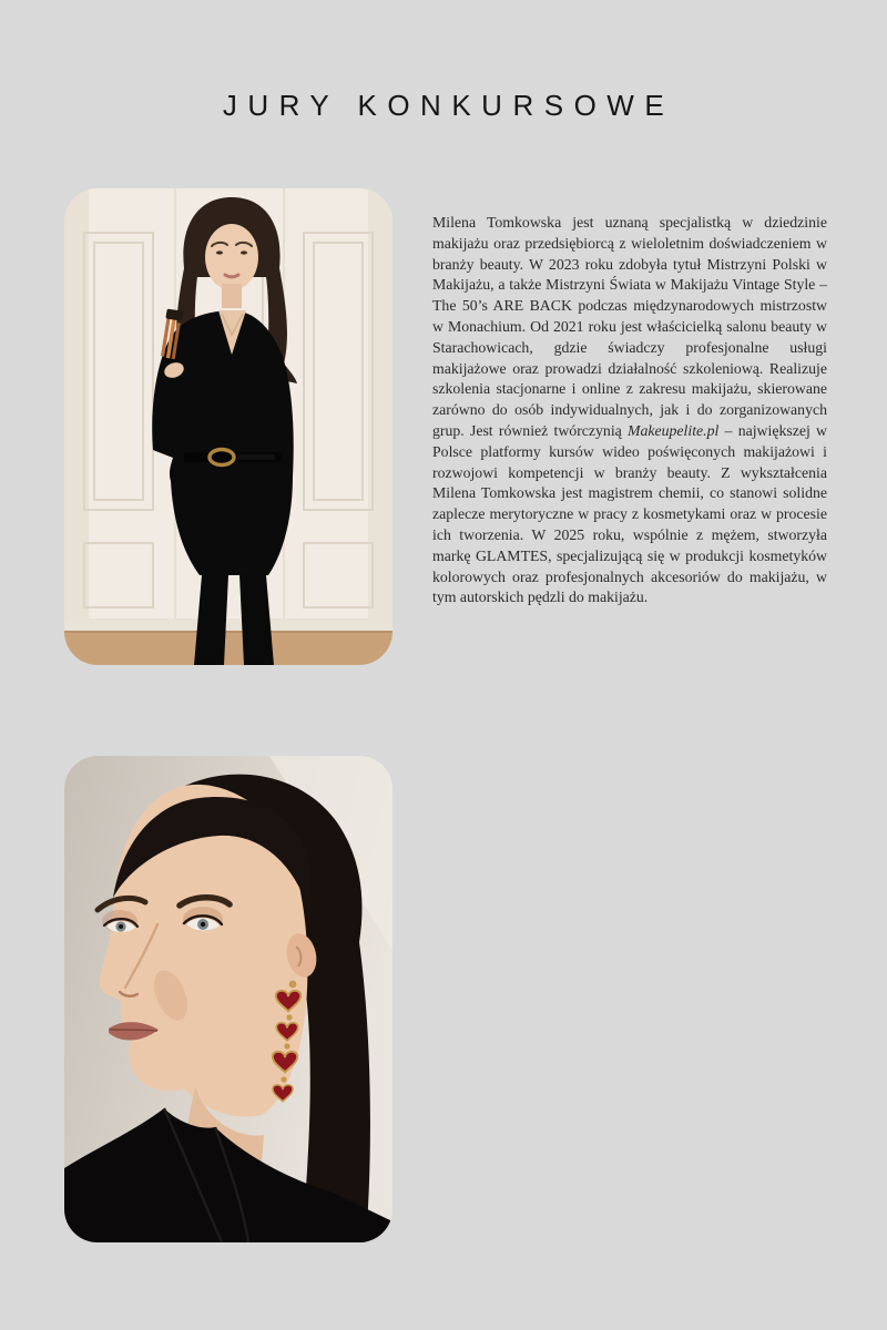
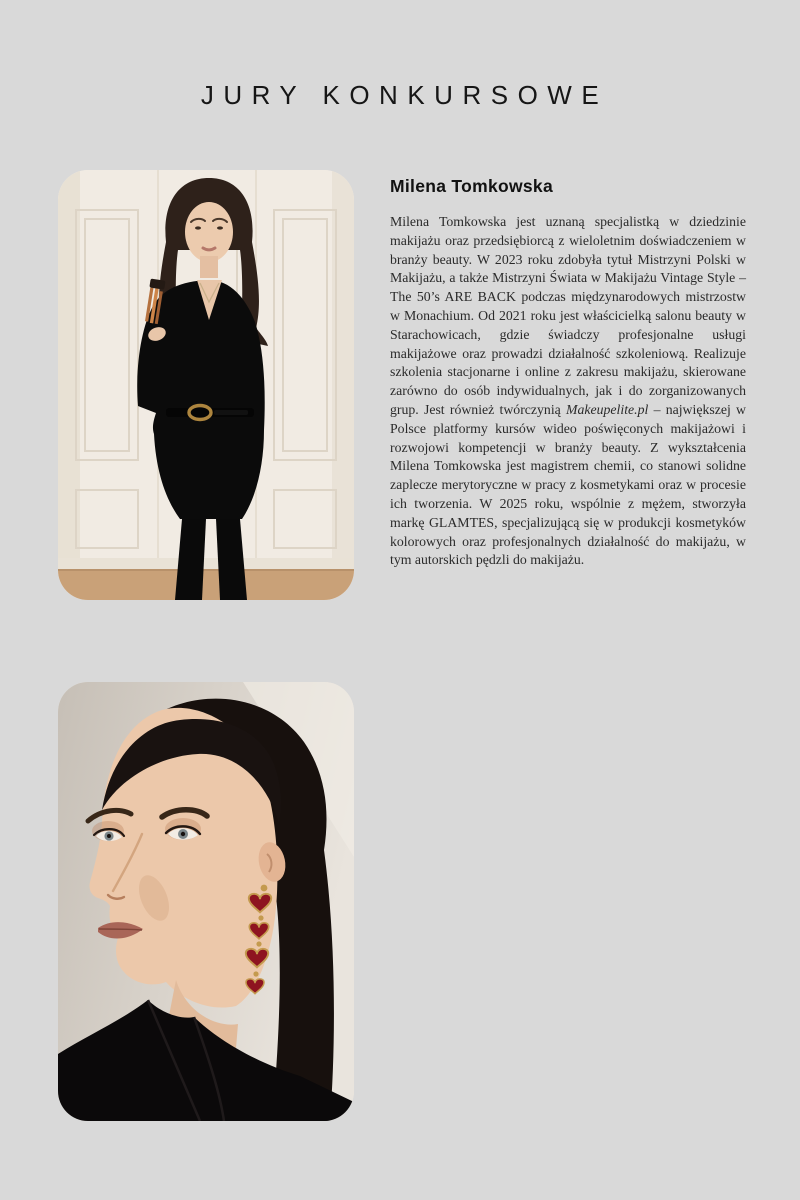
  JURY KONKURSOWE
+ Milena Tomkowska
- Milena Tomkowska jest uznaną specjalistką w dziedzinie makijażu oraz przedsiębiorcą z wieloletnim doświadczeniem w branży beauty. W 2023 roku zdobyła tytuł Mistrzyni Polski w Makijażu, a także Mistrzyni Świata w Makijażu Vintage Style – The 50’s ARE BACK podczas międzynarodowych mistrzostw w Monachium. Od 2021 roku jest właścicielką salonu beauty w Starachowicach, gdzie świadczy profesjonalne usługi makijażowe oraz prowadzi działalność szkoleniową. Realizuje szkolenia stacjonarne i online z zakresu makijażu, skierowane zarówno do osób indywidualnych, jak i do zorganizowanych grup. Jest również twórczynią Makeupelite.pl – największej w Polsce platformy kursów wideo poświęconych makijażowi i rozwojowi kompetencji w branży beauty. Z wykształcenia Milena Tomkowska jest magistrem chemii, co stanowi solidne zaplecze merytoryczne w pracy z kosmetykami oraz w procesie ich tworzenia. W 2025 roku, wspólnie z mężem, stworzyła markę GLAMTES, specjalizującą się w produkcji kosmetyków kolorowych oraz profesjonalnych akcesoriów do makijażu, w tym autorskich pędzli do makijażu.
+ Milena Tomkowska jest uznaną specjalistką w dziedzinie makijażu oraz przedsiębiorcą z wieloletnim doświadczeniem w branży beauty. W 2023 roku zdobyła tytuł Mistrzyni Polski w Makijażu, a także Mistrzyni Świata w Makijażu Vintage Style – The 50’s ARE BACK podczas międzynarodowych mistrzostw w Monachium. Od 2021 roku jest właścicielką salonu beauty w Starachowicach, gdzie świadczy profesjonalne usługi makijażowe oraz prowadzi działalność szkoleniową. Realizuje szkolenia stacjonarne i online z zakresu makijażu, skierowane zarówno do osób indywidualnych, jak i do zorganizowanych grup. Jest również twórczynią Makeupelite.pl – największej w Polsce platformy kursów wideo poświęconych makijażowi i rozwojowi kompetencji w branży beauty. Z wykształcenia Milena Tomkowska jest magistrem chemii, co stanowi solidne zaplecze merytoryczne w pracy z kosmetykami oraz w procesie ich tworzenia. W 2025 roku, wspólnie z mężem, stworzyła markę GLAMTES, specjalizującą się w produkcji kosmetyków kolorowych oraz profesjonalnych działalność do makijażu, w tym autorskich pędzli do makijażu.
